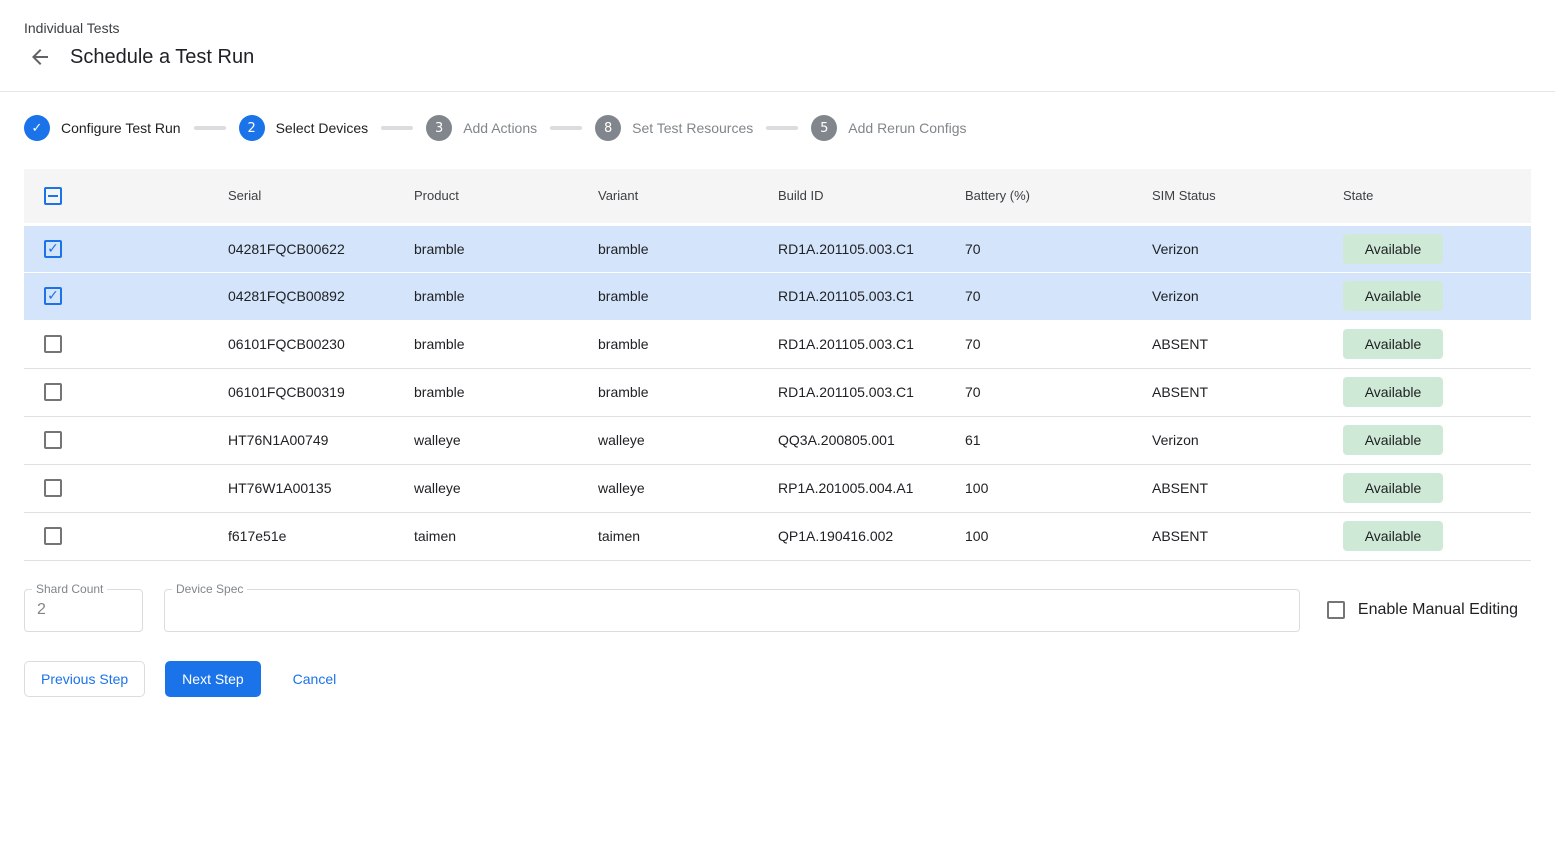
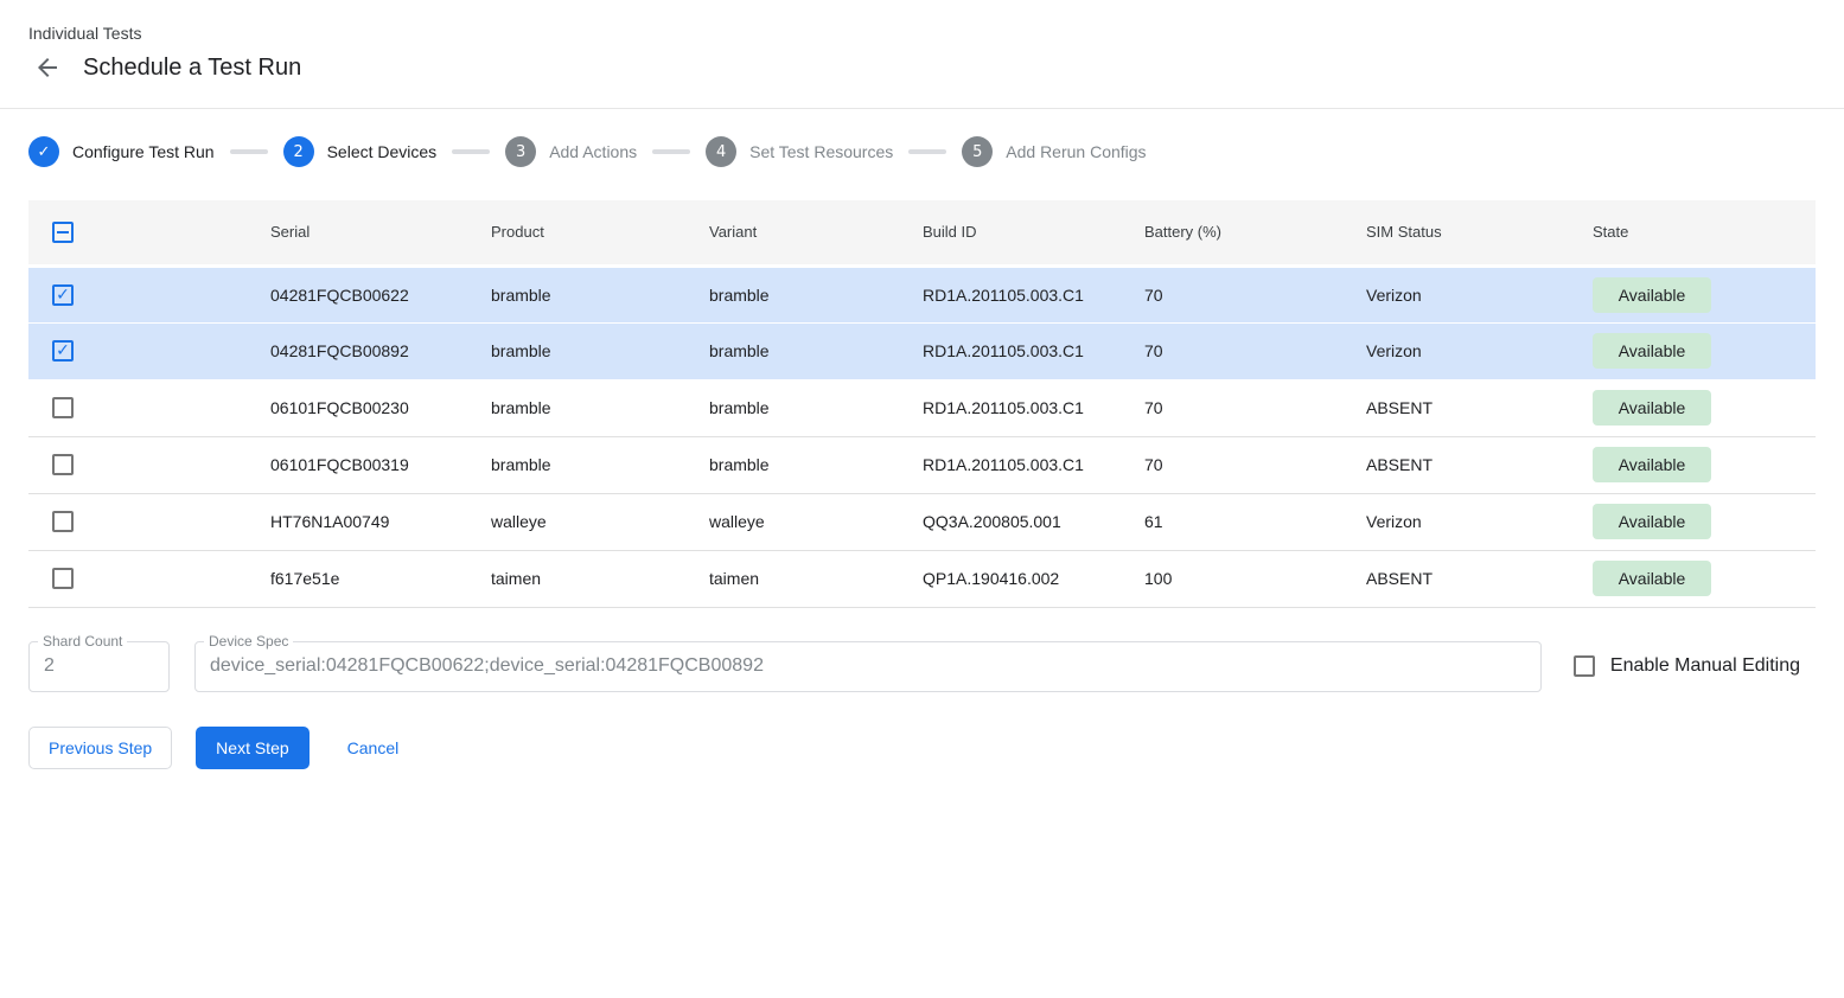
  Individual Tests
  Schedule a Test Run
  ✓
  Configure Test Run
  2
  Select Devices
  3
  Add Actions
- 8
+ 4
  Set Test Resources
  5
  Add Rerun Configs
  	Serial	Product	Variant	Build ID	Battery (%)	SIM Status	State
  	04281FQCB00622	bramble	bramble	RD1A.201105.003.C1	70	Verizon	Available
  	04281FQCB00892	bramble	bramble	RD1A.201105.003.C1	70	Verizon	Available
  	06101FQCB00230	bramble	bramble	RD1A.201105.003.C1	70	ABSENT	Available
  	06101FQCB00319	bramble	bramble	RD1A.201105.003.C1	70	ABSENT	Available
  	HT76N1A00749	walleye	walleye	QQ3A.200805.001	61	Verizon	Available
- 	HT76W1A00135	walleye	walleye	RP1A.201005.004.A1	100	ABSENT	Available
  	f617e51e	taimen	taimen	QP1A.190416.002	100	ABSENT	Available
  Shard Count
  2
  Device Spec
+ device_serial:04281FQCB00622;device_serial:04281FQCB00892
  Enable Manual Editing
  Previous Step
  Next Step
  Cancel
